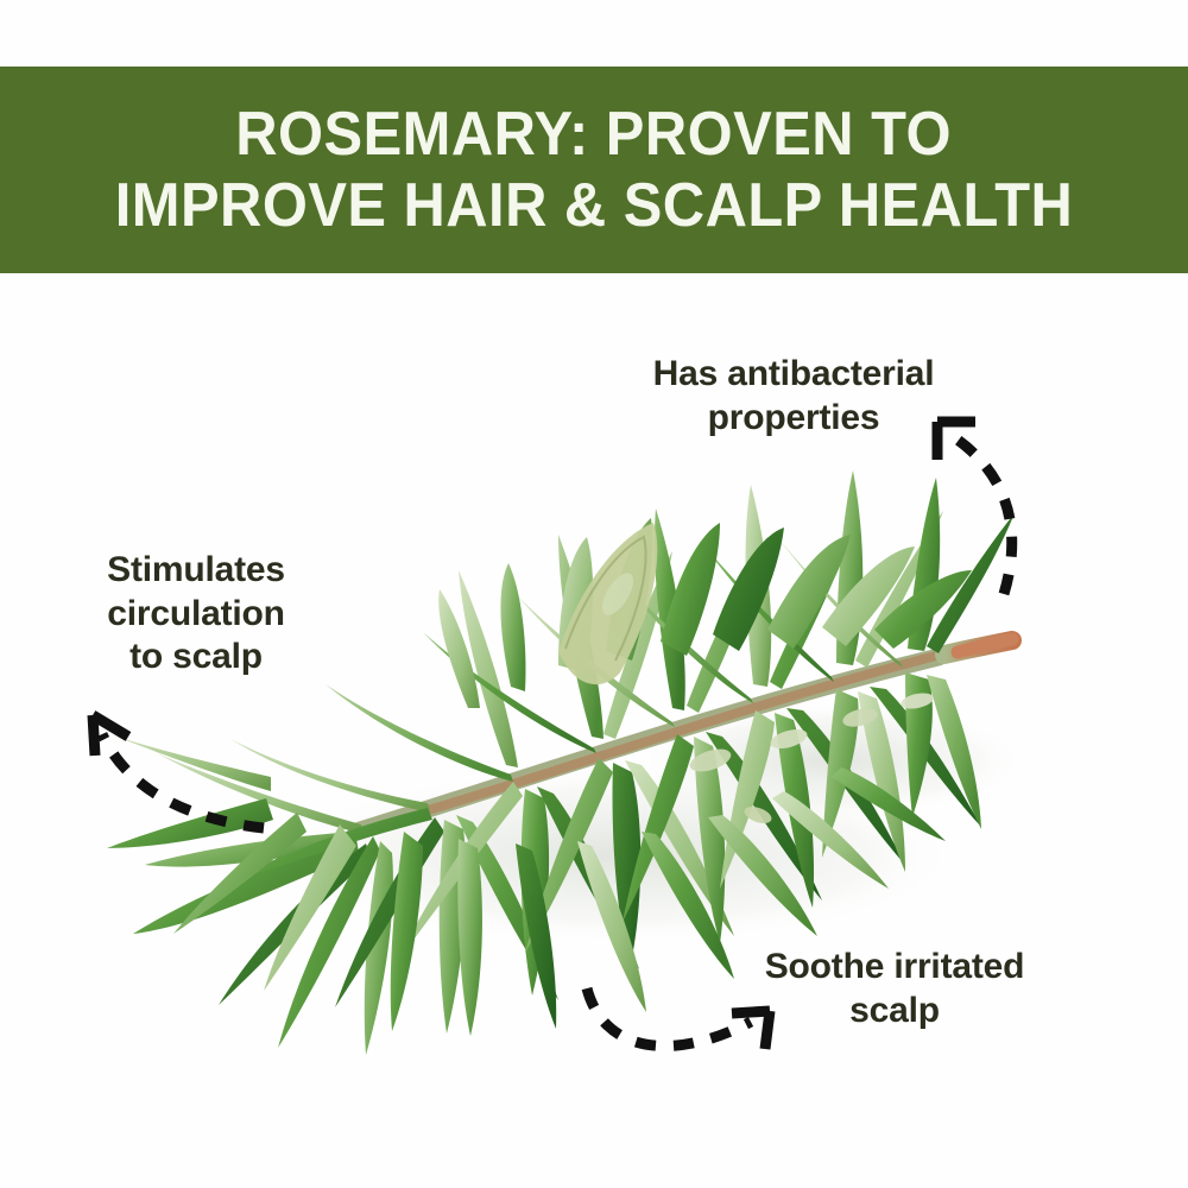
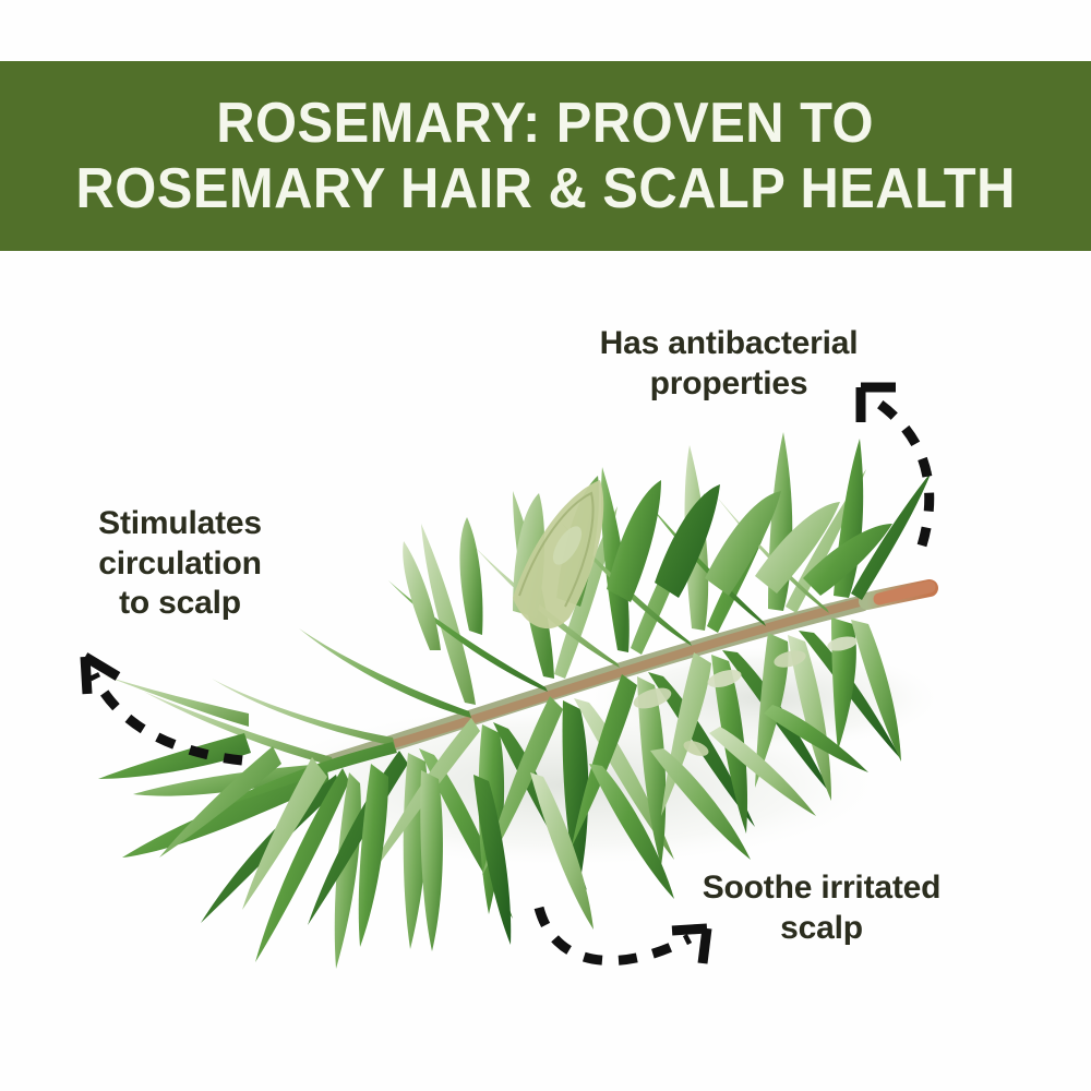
  ROSEMARY: PROVEN TO
- IMPROVE HAIR & SCALP HEALTH
+ ROSEMARY HAIR & SCALP HEALTH
  Has antibacterial
  properties
  Stimulates
  circulation
  to scalp
  Soothe irritated
  scalp
